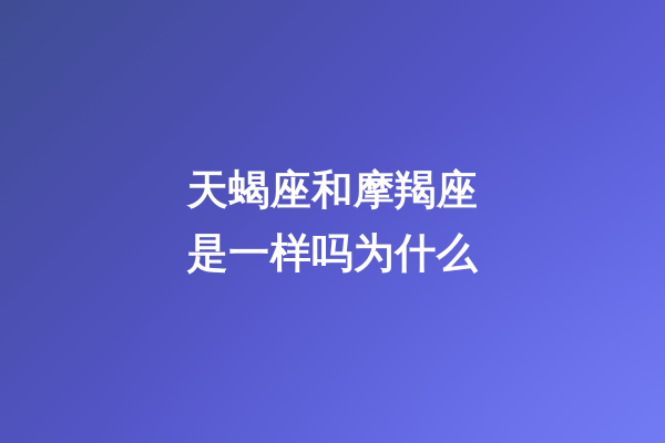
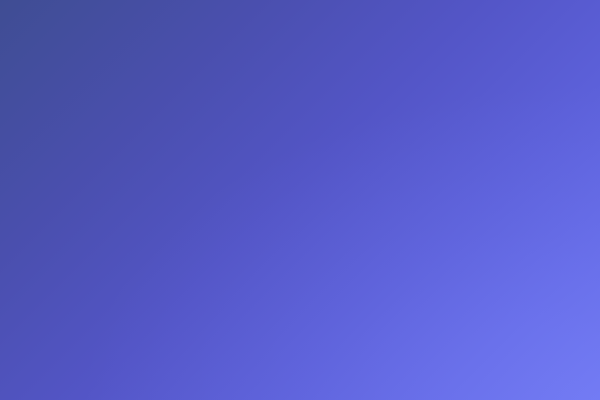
- 天蝎座和摩羯座
- 是一样吗为什么
